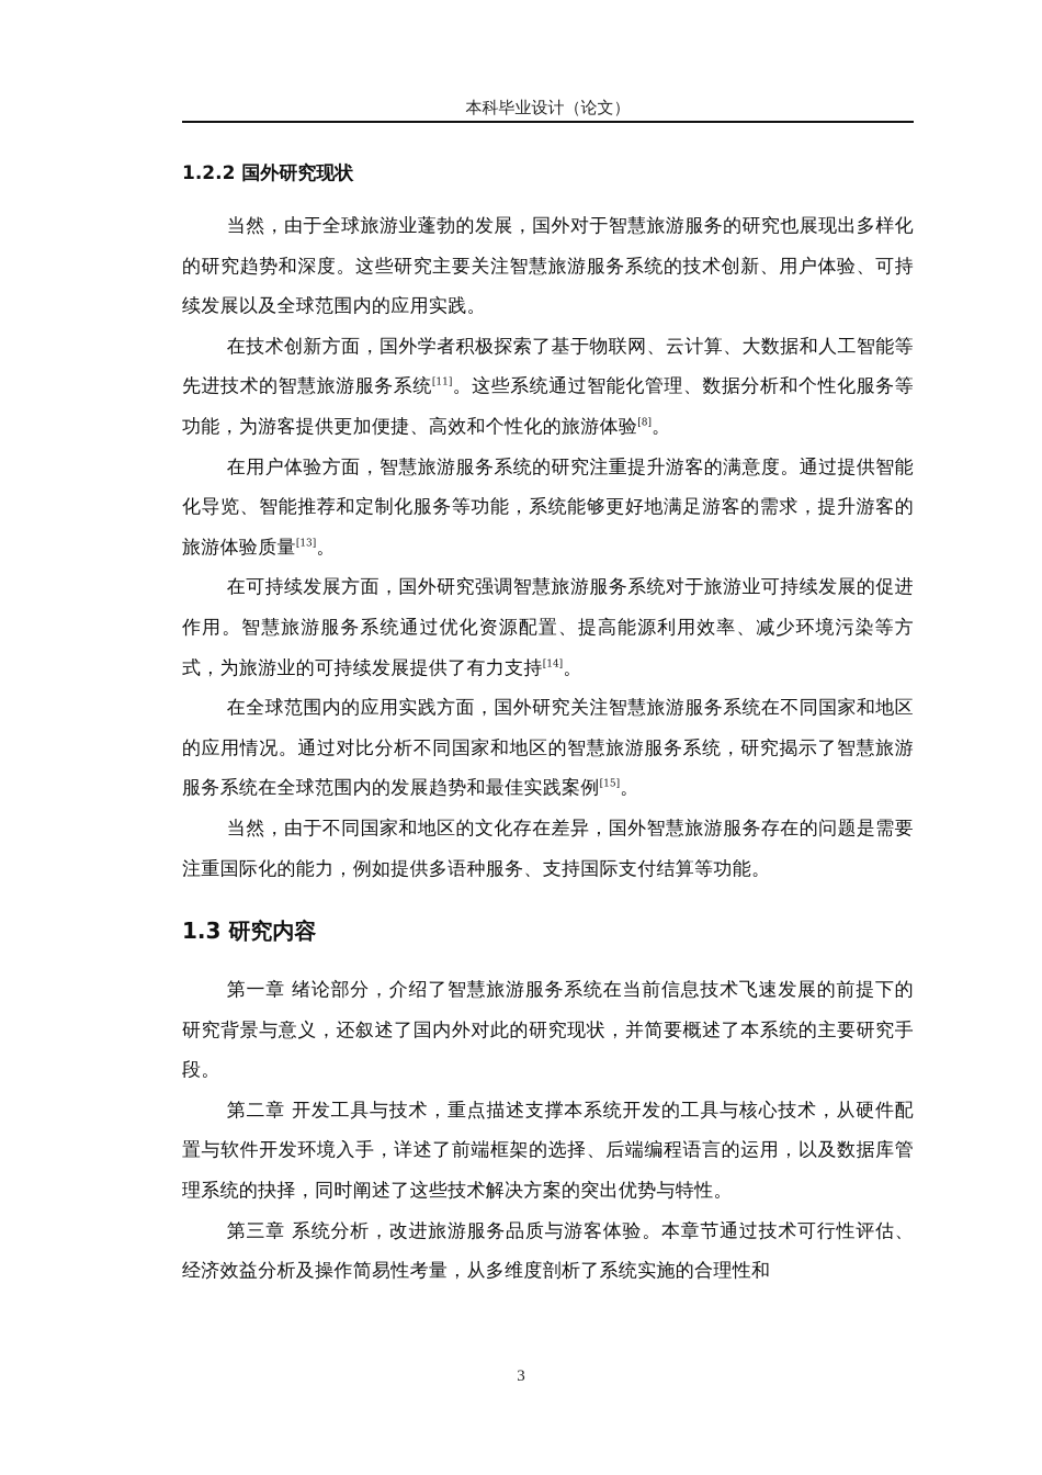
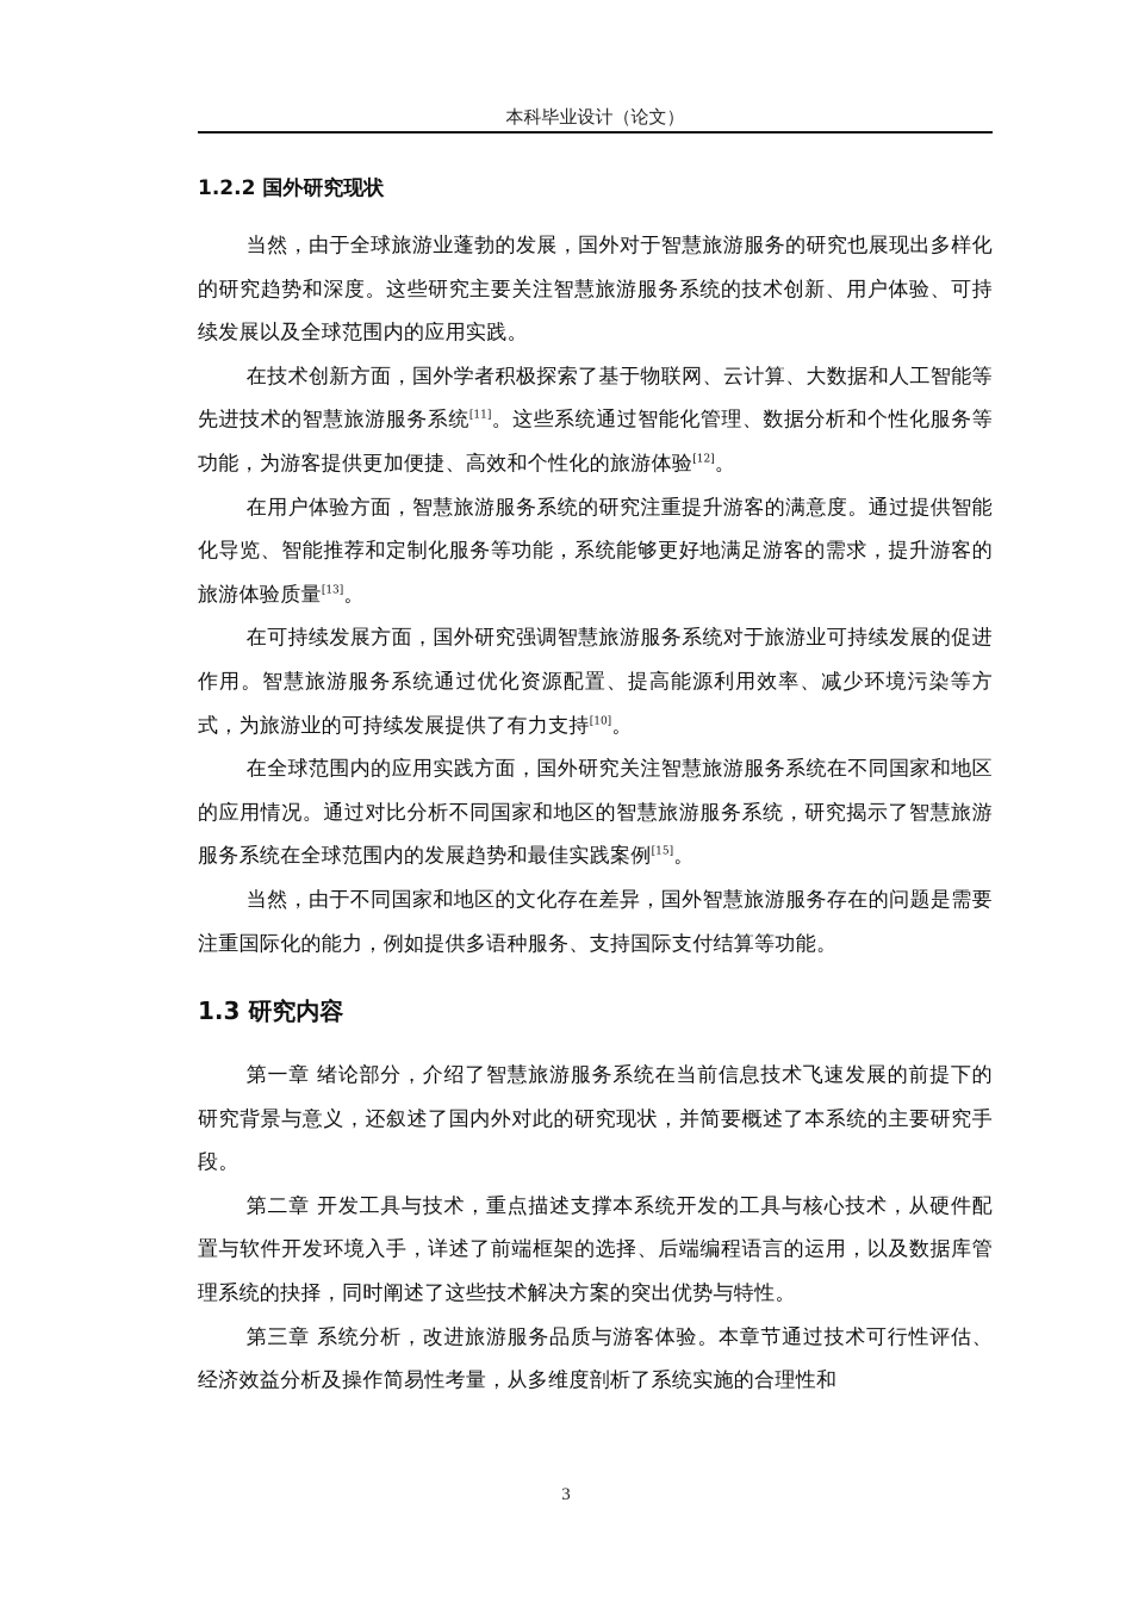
  本科毕业设计（论文）
  1.2.2 国外研究现状
  当然，由于全球旅游业蓬勃的发展，国外对于智慧旅游服务的研究也展现出多样化的研究趋势和深度。这些研究主要关注智慧旅游服务系统的技术创新、用户体验、可持续发展以及全球范围内的应用实践。
- 在技术创新方面，国外学者积极探索了基于物联网、云计算、大数据和人工智能等先进技术的智慧旅游服务系统[11]。这些系统通过智能化管理、数据分析和个性化服务等功能，为游客提供更加便捷、高效和个性化的旅游体验[8]。
+ 在技术创新方面，国外学者积极探索了基于物联网、云计算、大数据和人工智能等先进技术的智慧旅游服务系统[11]。这些系统通过智能化管理、数据分析和个性化服务等功能，为游客提供更加便捷、高效和个性化的旅游体验[12]。
  在用户体验方面，智慧旅游服务系统的研究注重提升游客的满意度。通过提供智能化导览、智能推荐和定制化服务等功能，系统能够更好地满足游客的需求，提升游客的旅游体验质量[13]。
- 在可持续发展方面，国外研究强调智慧旅游服务系统对于旅游业可持续发展的促进作用。智慧旅游服务系统通过优化资源配置、提高能源利用效率、减少环境污染等方式，为旅游业的可持续发展提供了有力支持[14]。
+ 在可持续发展方面，国外研究强调智慧旅游服务系统对于旅游业可持续发展的促进作用。智慧旅游服务系统通过优化资源配置、提高能源利用效率、减少环境污染等方式，为旅游业的可持续发展提供了有力支持[10]。
  在全球范围内的应用实践方面，国外研究关注智慧旅游服务系统在不同国家和地区的应用情况。通过对比分析不同国家和地区的智慧旅游服务系统，研究揭示了智慧旅游服务系统在全球范围内的发展趋势和最佳实践案例[15]。
  当然，由于不同国家和地区的文化存在差异，国外智慧旅游服务存在的问题是需要注重国际化的能力，例如提供多语种服务、支持国际支付结算等功能。
  1.3 研究内容
  第一章 绪论部分，介绍了智慧旅游服务系统在当前信息技术飞速发展的前提下的研究背景与意义，还叙述了国内外对此的研究现状，并简要概述了本系统的主要研究手段。
  第二章 开发工具与技术，重点描述支撑本系统开发的工具与核心技术，从硬件配置与软件开发环境入手，详述了前端框架的选择、后端编程语言的运用，以及数据库管理系统的抉择，同时阐述了这些技术解决方案的突出优势与特性。
  第三章 系统分析，改进旅游服务品质与游客体验。本章节通过技术可行性评估、经济效益分析及操作简易性考量，从多维度剖析了系统实施的合理性和
  3
